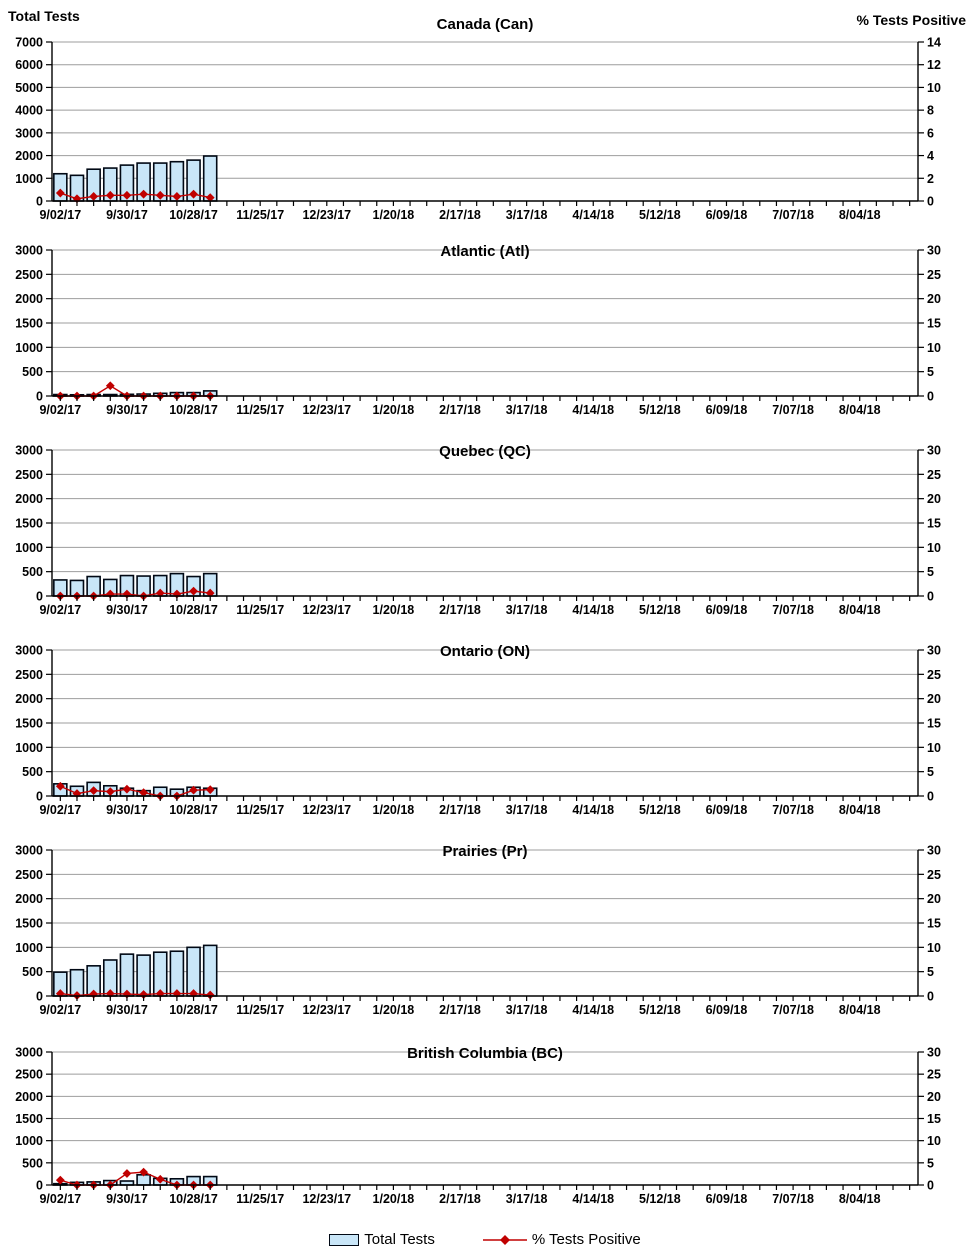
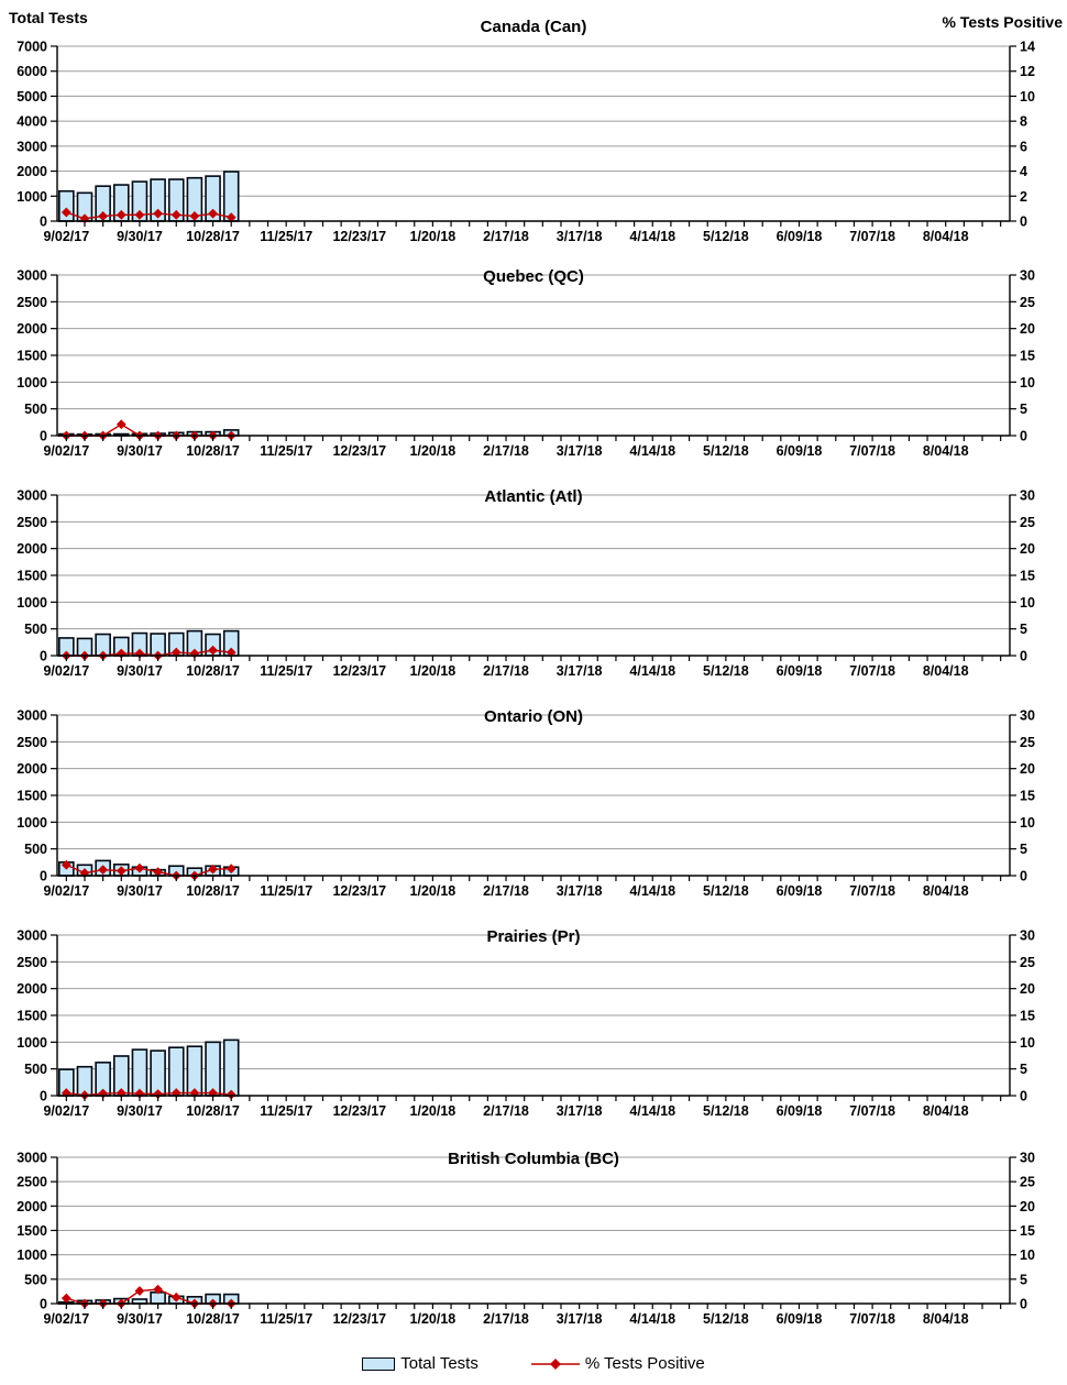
  Total Tests
  % Tests Positive
  0
  1000
  2000
  3000
  4000
  5000
  6000
  7000
  0
  2
  4
  6
  8
  10
  12
  14
  9/02/17
  9/30/17
  10/28/17
  11/25/17
  12/23/17
  1/20/18
  2/17/18
  3/17/18
  4/14/18
  5/12/18
  6/09/18
  7/07/18
  8/04/18
  Canada (Can)
  0
  500
  1000
  1500
  2000
  2500
  3000
  0
  5
  10
  15
  20
  25
  30
  9/02/17
  9/30/17
  10/28/17
  11/25/17
  12/23/17
  1/20/18
  2/17/18
  3/17/18
  4/14/18
  5/12/18
  6/09/18
  7/07/18
  8/04/18
- Atlantic (Atl)
+ Quebec (QC)
  0
  500
  1000
  1500
  2000
  2500
  3000
  0
  5
  10
  15
  20
  25
  30
  9/02/17
  9/30/17
  10/28/17
  11/25/17
  12/23/17
  1/20/18
  2/17/18
  3/17/18
  4/14/18
  5/12/18
  6/09/18
  7/07/18
  8/04/18
- Quebec (QC)
+ Atlantic (Atl)
  0
  500
  1000
  1500
  2000
  2500
  3000
  0
  5
  10
  15
  20
  25
  30
  9/02/17
  9/30/17
  10/28/17
  11/25/17
  12/23/17
  1/20/18
  2/17/18
  3/17/18
  4/14/18
  5/12/18
  6/09/18
  7/07/18
  8/04/18
  Ontario (ON)
  0
  500
  1000
  1500
  2000
  2500
  3000
  0
  5
  10
  15
  20
  25
  30
  9/02/17
  9/30/17
  10/28/17
  11/25/17
  12/23/17
  1/20/18
  2/17/18
  3/17/18
  4/14/18
  5/12/18
  6/09/18
  7/07/18
  8/04/18
  Prairies (Pr)
  0
  500
  1000
  1500
  2000
  2500
  3000
  0
  5
  10
  15
  20
  25
  30
  9/02/17
  9/30/17
  10/28/17
  11/25/17
  12/23/17
  1/20/18
  2/17/18
  3/17/18
  4/14/18
  5/12/18
  6/09/18
  7/07/18
  8/04/18
  British Columbia (BC)
  Total Tests
  % Tests Positive
